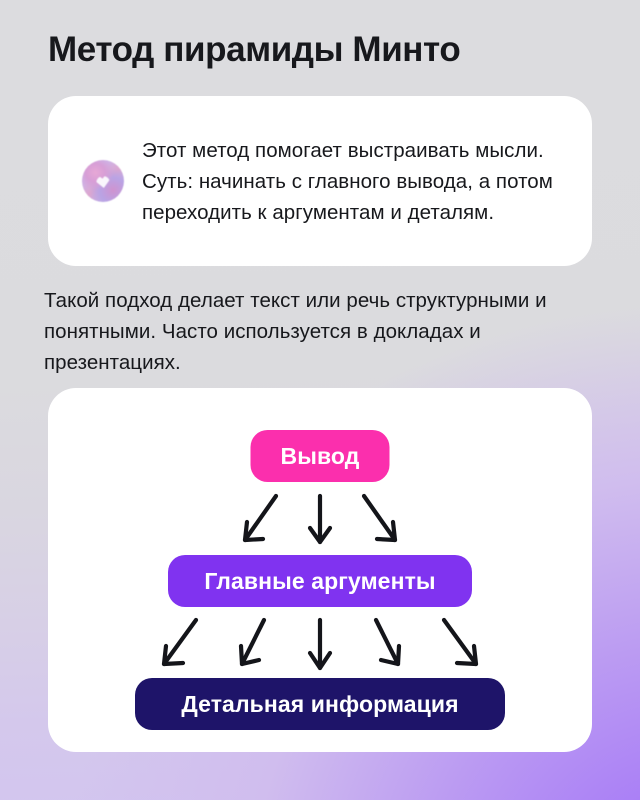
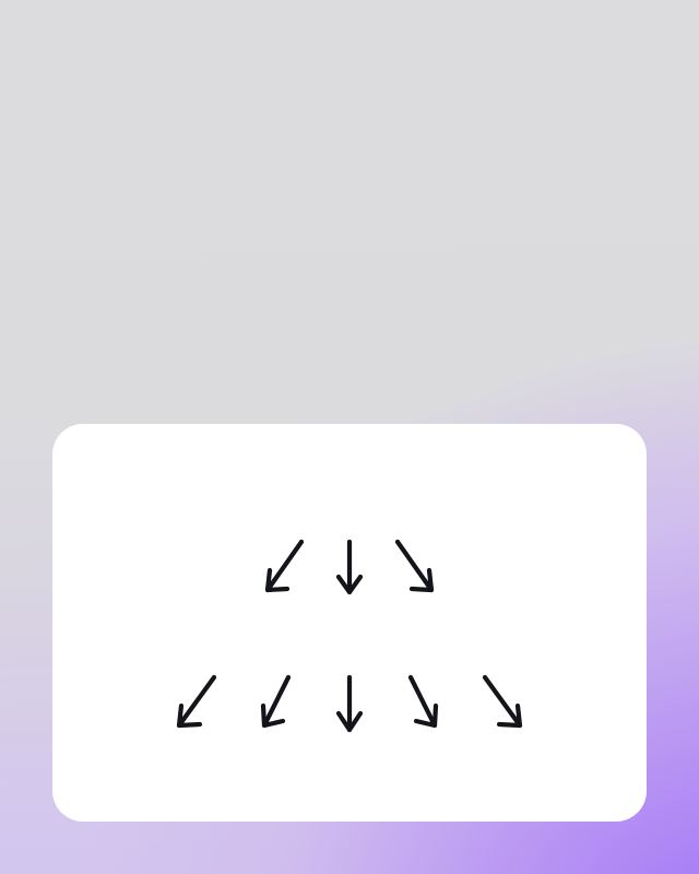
- Метод пирамиды Минто
- Этот метод помогает выстраивать мысли. Суть: начинать с главного вывода, а потом переходить к аргументам и деталям.
- Такой подход делает текст или речь структурными и понятными. Часто используется в докладах и презентациях.
- Вывод
- Главные аргументы
- Детальная информация
